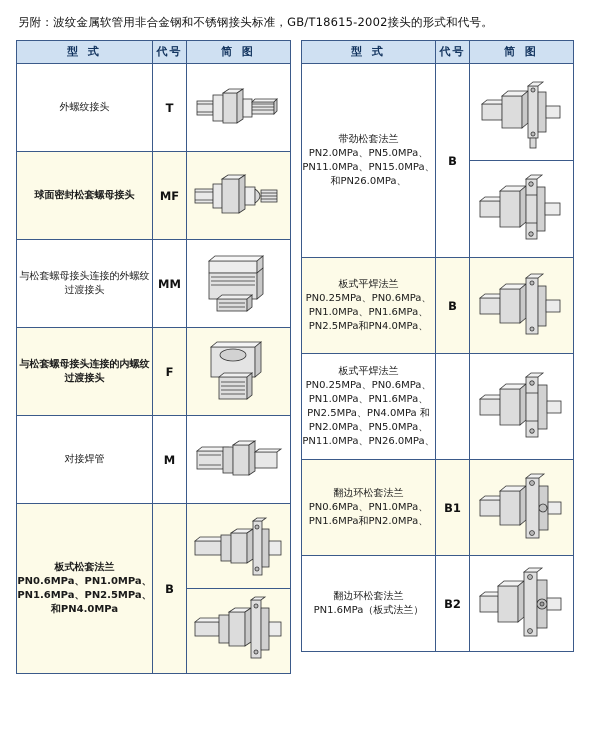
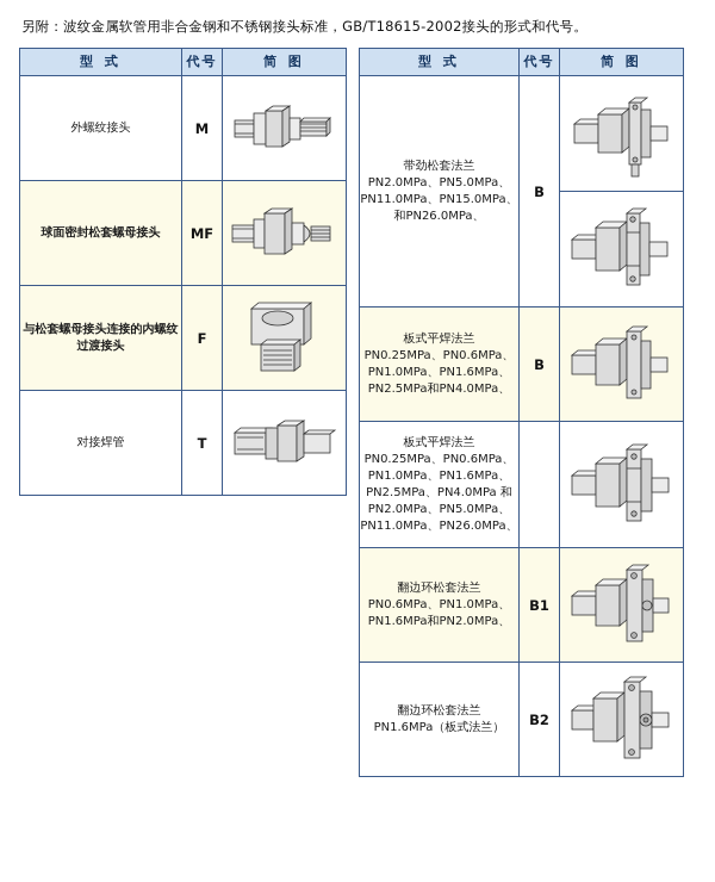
  另附：波纹金属软管用非合金钢和不锈钢接头标准，GB/T18615-2002接头的形式和代号。
  型 式	代号	简 图
- 外螺纹接头	T
+ 外螺纹接头	M
  球面密封松套螺母接头	MF
- 与松套螺母接头连接的外螺纹过渡接头	MM
  与松套螺母接头连接的内螺纹过渡接头	F
- 对接焊管	M
+ 对接焊管	T
- 板式松套法兰 PN0.6MPa、PN1.0MPa、 PN1.6MPa、PN2.5MPa、 和PN4.0MPa	B
  型 式	代号	简 图
  带劲松套法兰 PN2.0MPa、PN5.0MPa、 PN11.0MPa、PN15.0MPa、 和PN26.0MPa、	B
  板式平焊法兰 PN0.25MPa、PN0.6MPa、 PN1.0MPa、PN1.6MPa、 PN2.5MPa和PN4.0MPa、	B
  板式平焊法兰 PN0.25MPa、PN0.6MPa、 PN1.0MPa、PN1.6MPa、 PN2.5MPa、PN4.0MPa 和 PN2.0MPa、PN5.0MPa、 PN11.0MPa、PN26.0MPa、
  翻边环松套法兰 PN0.6MPa、PN1.0MPa、 PN1.6MPa和PN2.0MPa、	B1
  翻边环松套法兰 PN1.6MPa（板式法兰）	B2
